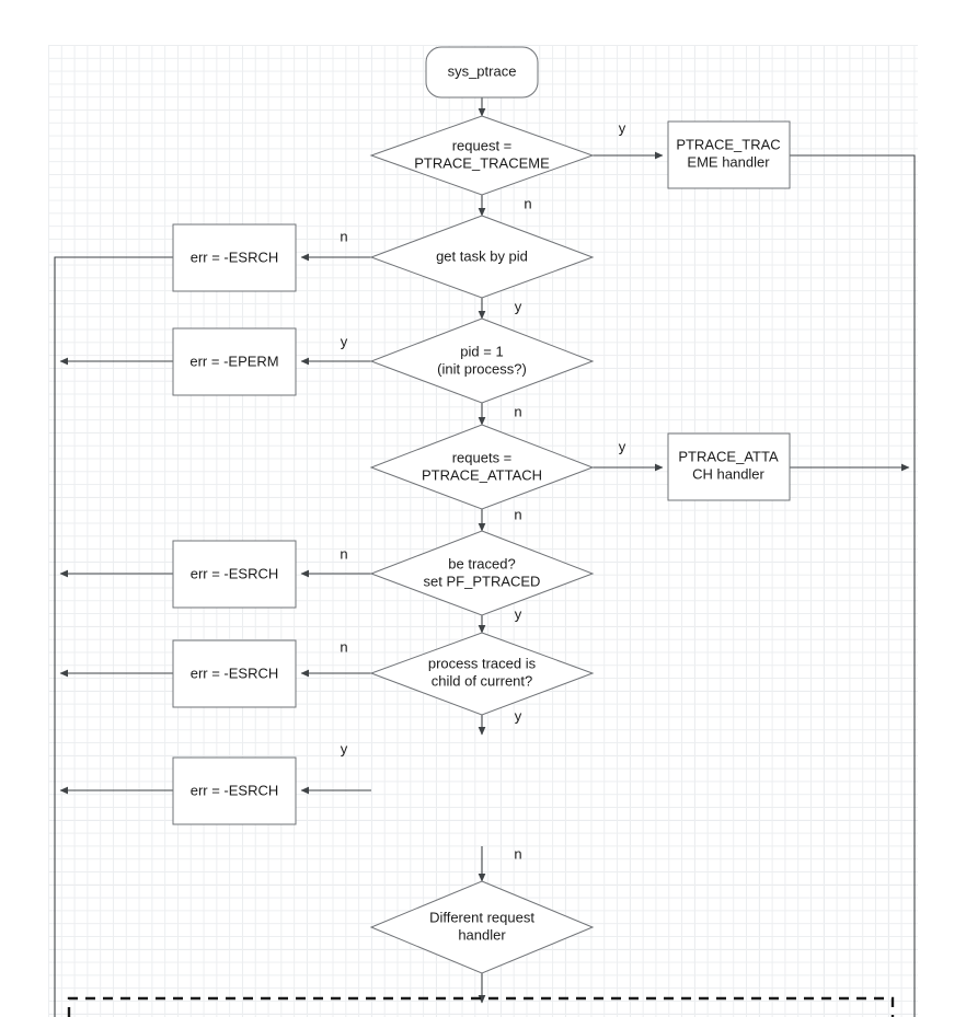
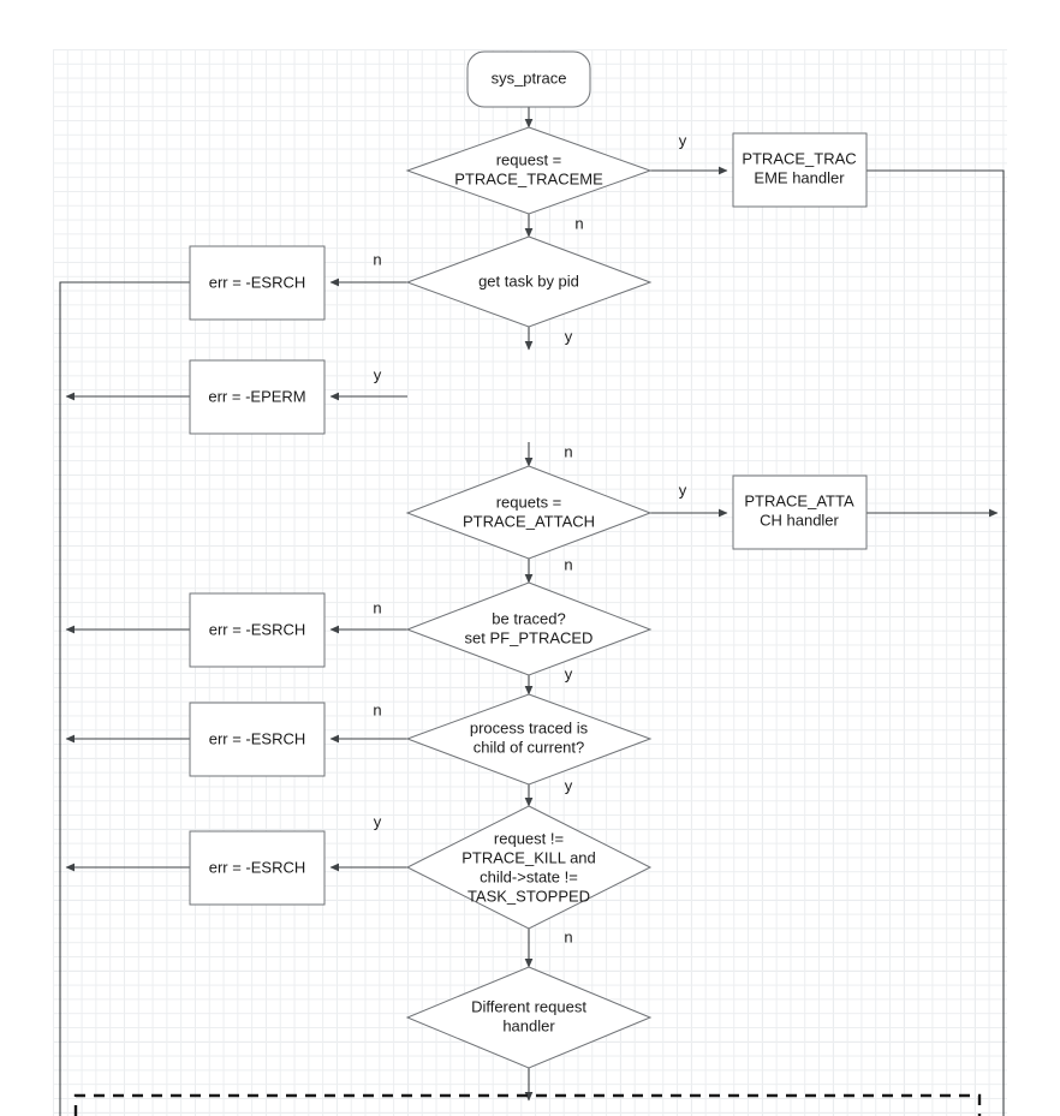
  sys_ptrace
  request =
  PTRACE_TRACEME
  PTRACE_TRAC
  EME handler
  get task by pid
  err = -ESRCH
- pid = 1
- (init process?)
  err = -EPERM
  requets =
  PTRACE_ATTACH
  PTRACE_ATTA
  CH handler
  be traced?
  set PF_PTRACED
  err = -ESRCH
  process traced is
  child of current?
  err = -ESRCH
+ request !=
+ PTRACE_KILL and
+ child->state !=
+ TASK_STOPPED
  err = -ESRCH
  Different request
  handler
  y
  n
  n
  y
  y
  n
  y
  n
  n
  y
  n
  y
  y
  n
